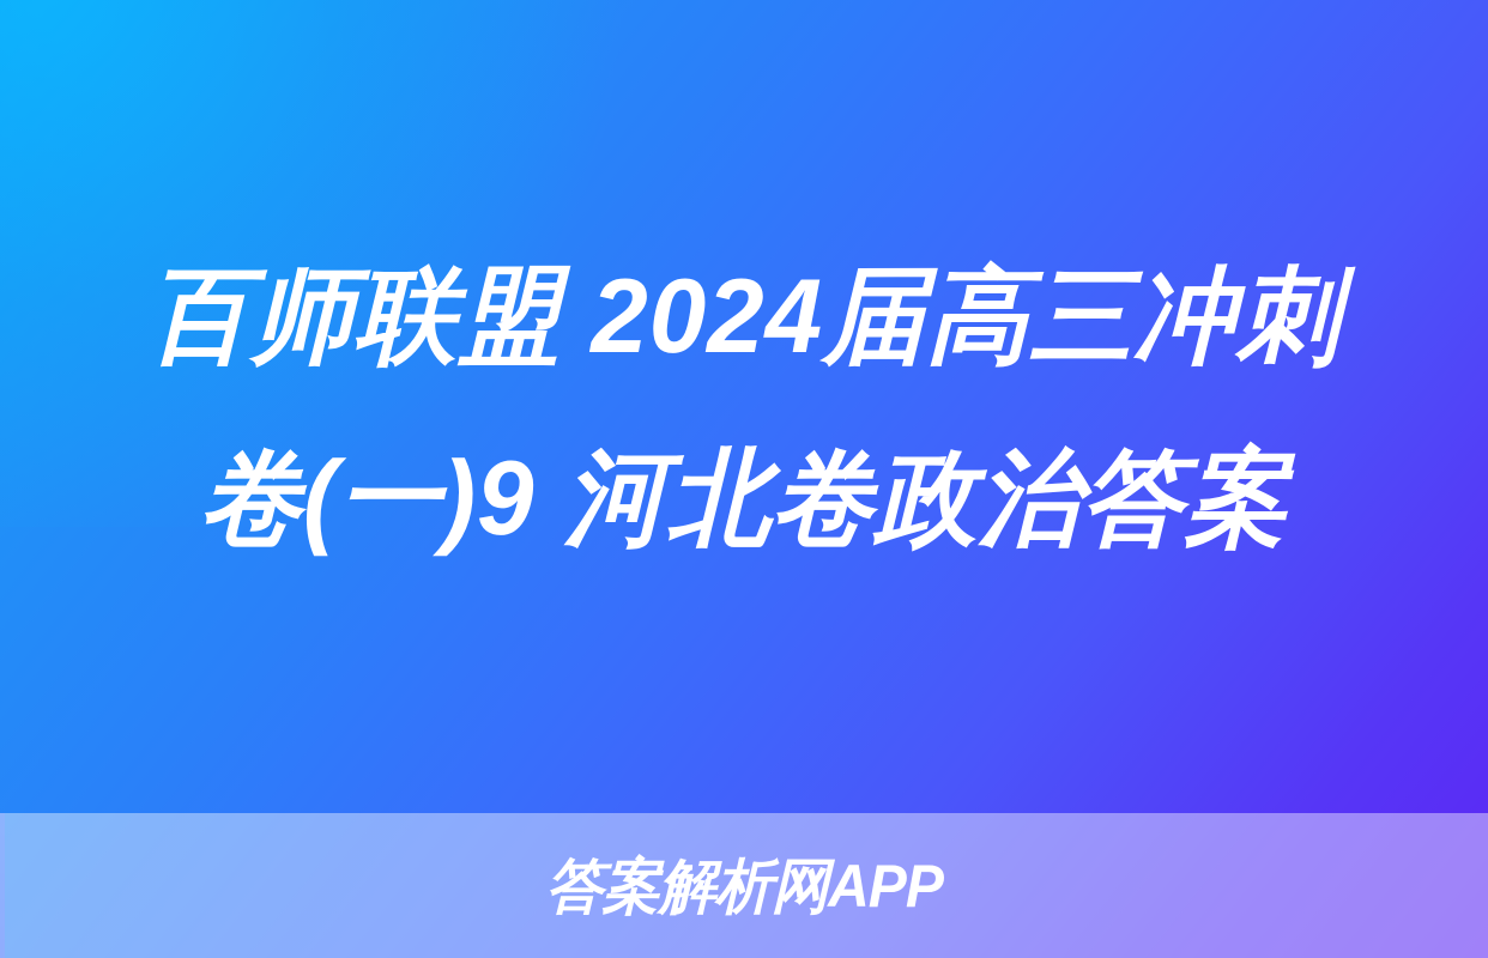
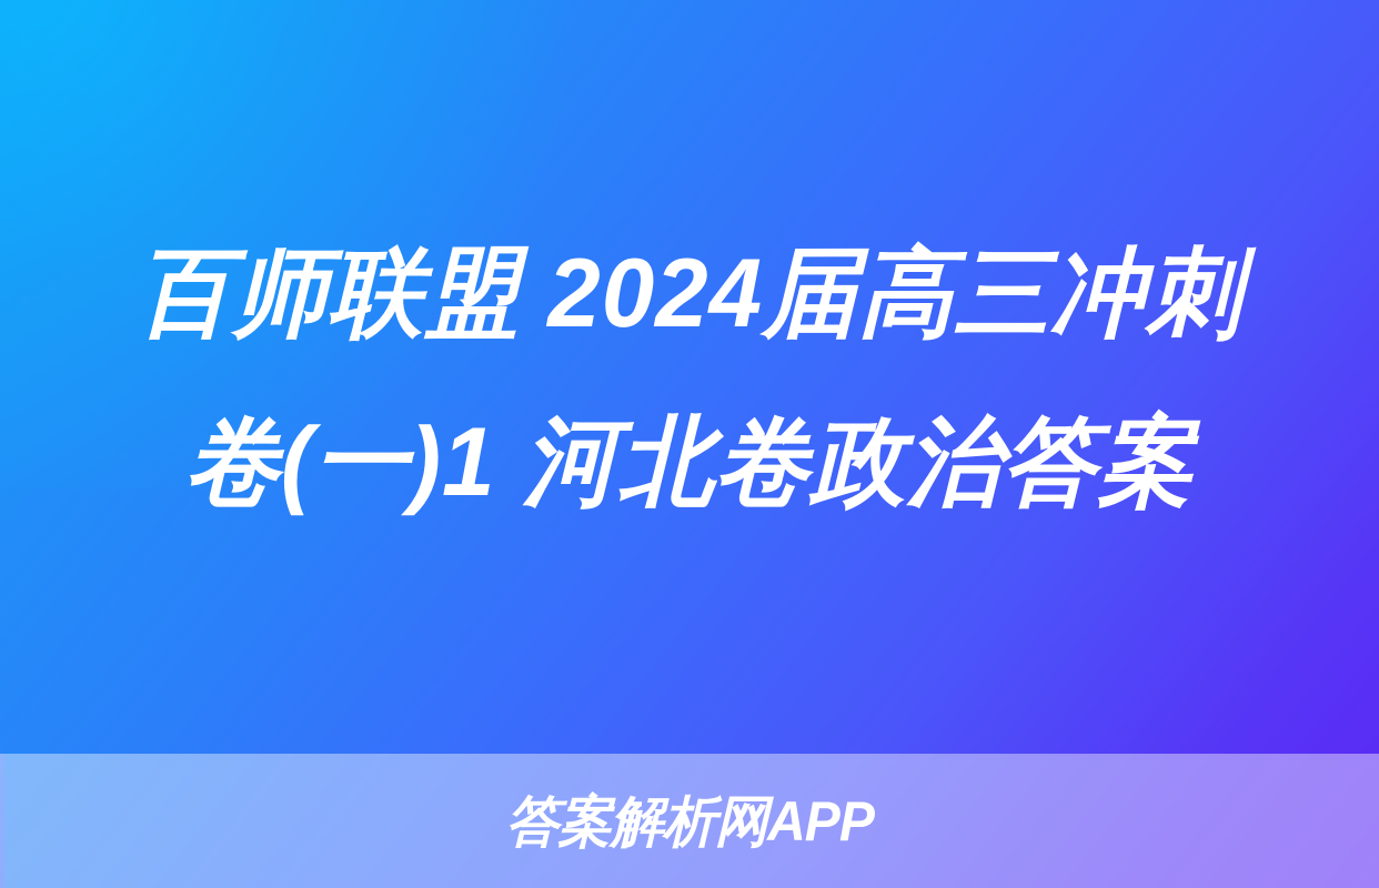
- 百师联盟 2024届高三冲刺卷(一)9 河北卷政治答案
+ 百师联盟 2024届高三冲刺卷(一)1 河北卷政治答案
  答案解析网APP
